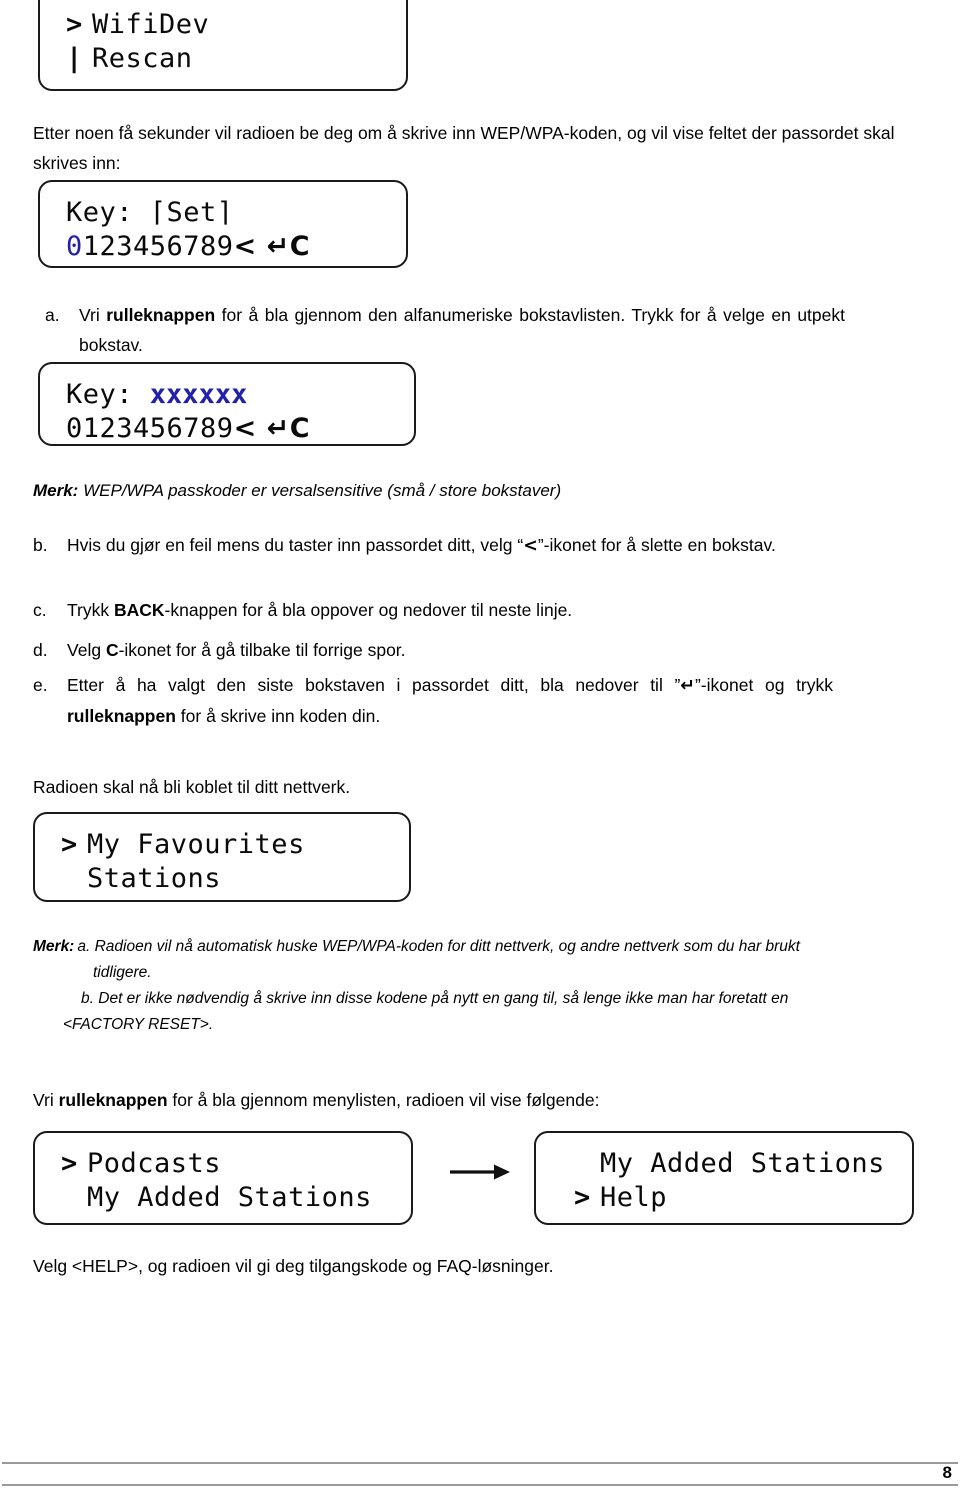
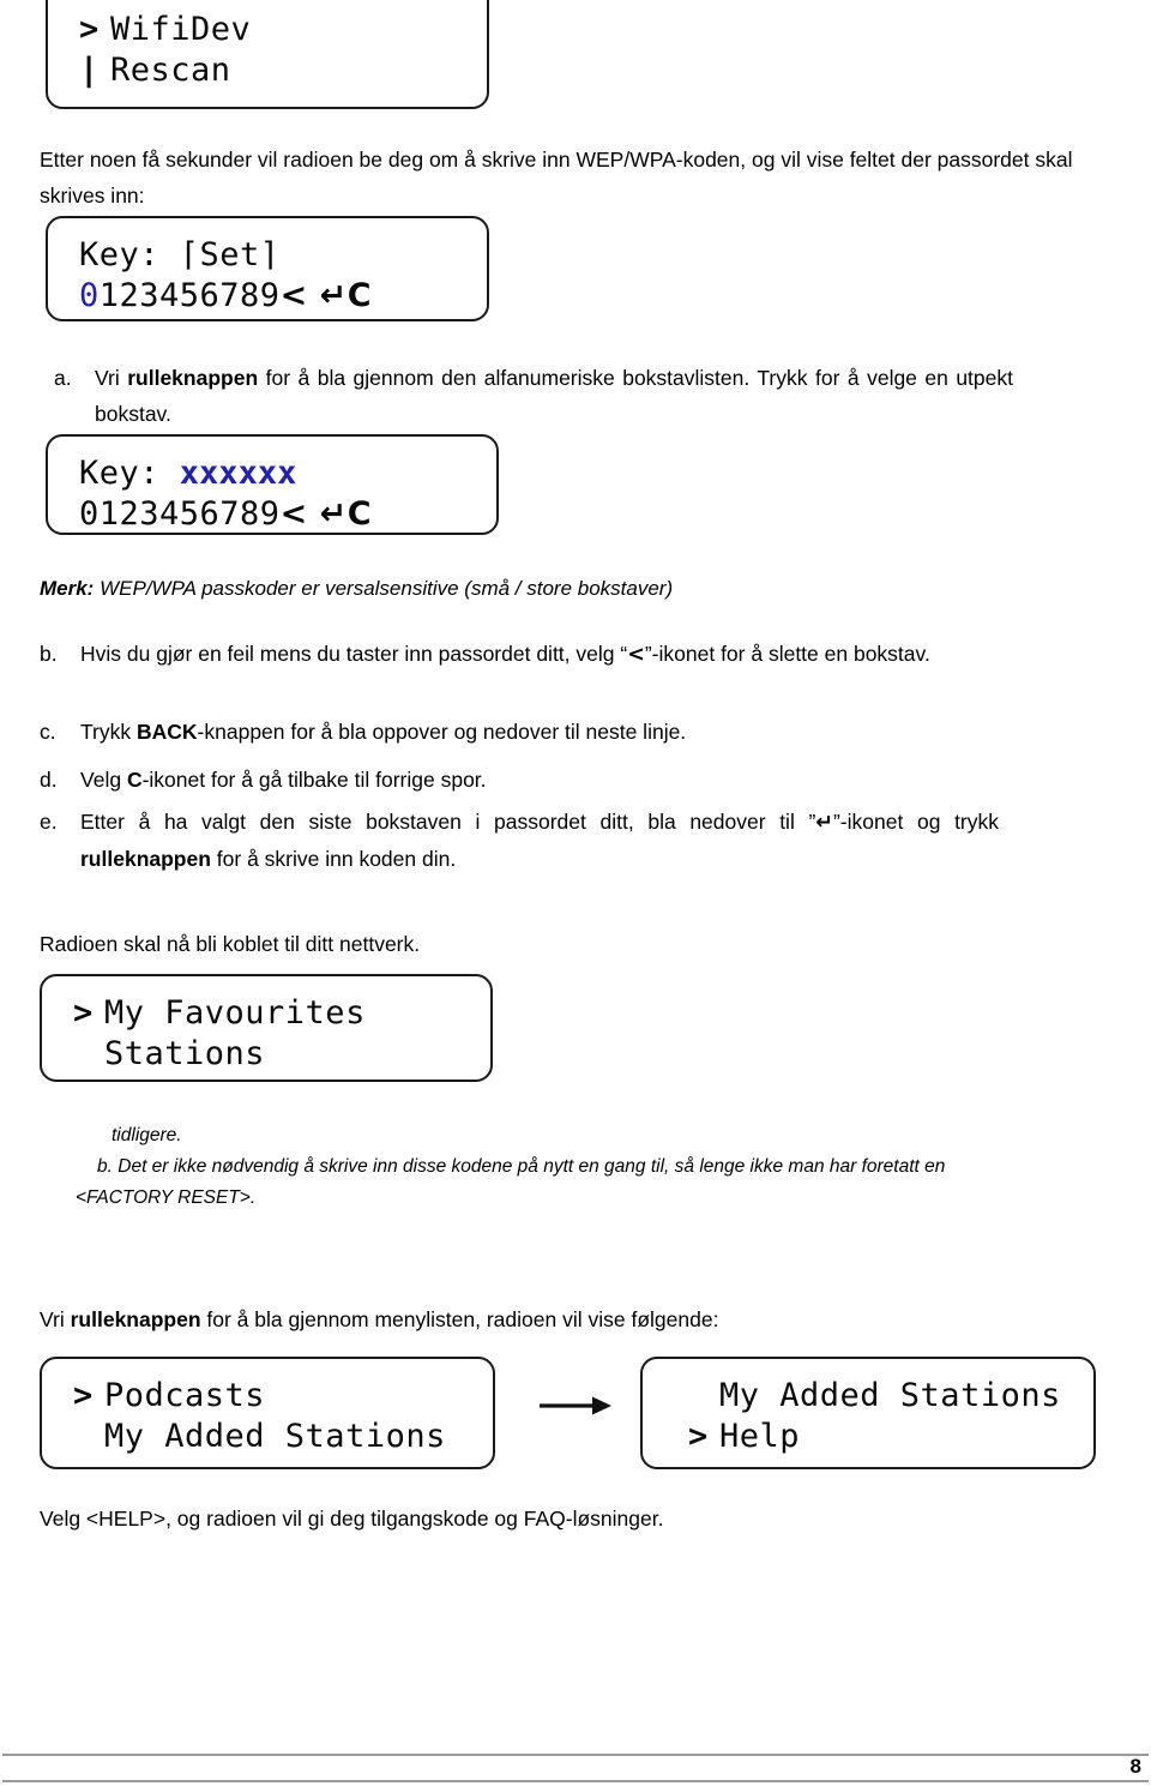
  > WifiDev
  | Rescan
  Etter noen få sekunder vil radioen be deg om å skrive inn WEP/WPA-koden, og vil vise feltet der passordet skal skrives inn:
  Key: ⌈Set⌉
  0123456789< ↵C
  a.
  Vri rulleknappen for å bla gjennom den alfanumeriske bokstavlisten. Trykk for å velge en utpekt bokstav.
  Key: xxxxxx
  0123456789< ↵C
  Merk: WEP/WPA passkoder er versalsensitive (små / store bokstaver)
  b.
  Hvis du gjør en feil mens du taster inn passordet ditt, velg “<”-ikonet for å slette en bokstav.
  c.
  Trykk BACK-knappen for å bla oppover og nedover til neste linje.
  d.
  Velg C-ikonet for å gå tilbake til forrige spor.
  e.
  Etter å ha valgt den siste bokstaven i passordet ditt, bla nedover til ”↵”-ikonet og trykk rulleknappen for å skrive inn koden din.
  Radioen skal nå bli koblet til ditt nettverk.
  > My Favourites
  Stations
- Merk: a. Radioen vil nå automatisk huske WEP/WPA-koden for ditt nettverk, og andre nettverk som du har brukt
  tidligere.
  b. Det er ikke nødvendig å skrive inn disse kodene på nytt en gang til, så lenge ikke man har foretatt en
  <FACTORY RESET>.
  Vri rulleknappen for å bla gjennom menylisten, radioen vil vise følgende:
  > Podcasts
  My Added Stations
  My Added Stations
  > Help
  Velg <HELP>, og radioen vil gi deg tilgangskode og FAQ-løsninger.
  8
